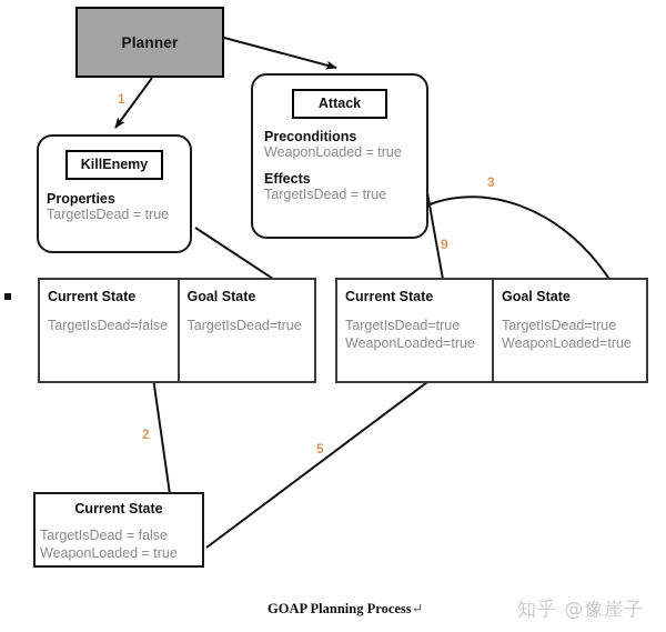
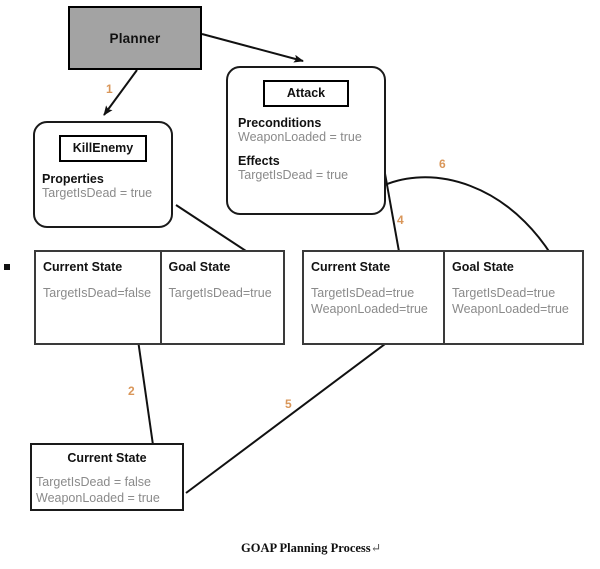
  Planner
  KillEnemy
  Properties
  TargetIsDead = true
  Attack
  Preconditions
  WeaponLoaded = true
  Effects
  TargetIsDead = true
  Current State
  TargetIsDead=false
  Goal State
  TargetIsDead=true
  Current State
  TargetIsDead=true
  WeaponLoaded=true
  Goal State
  TargetIsDead=true
  WeaponLoaded=true
  Current State
  TargetIsDead = false
  WeaponLoaded = true
  1
  2
- 3
+ 6
- 9
+ 4
  5
  GOAP Planning Process↵
- 知乎 @豫崖子
